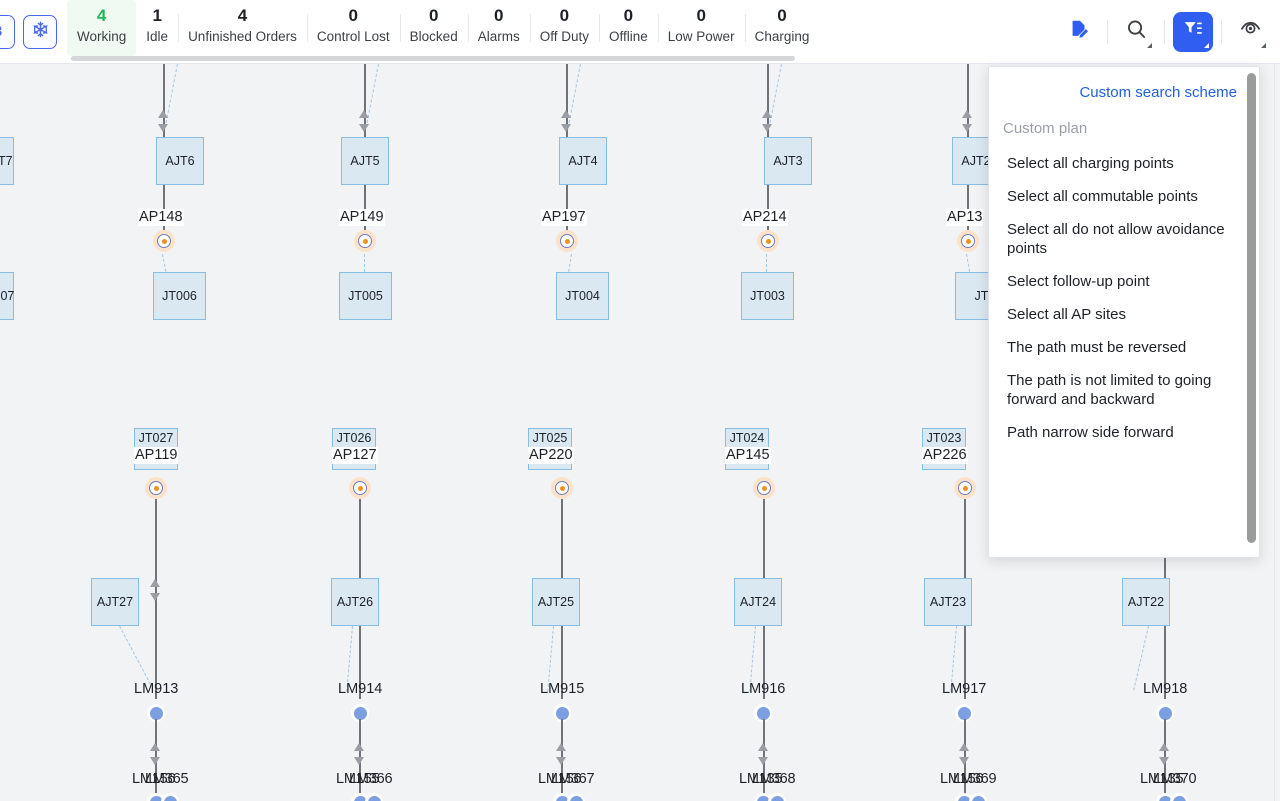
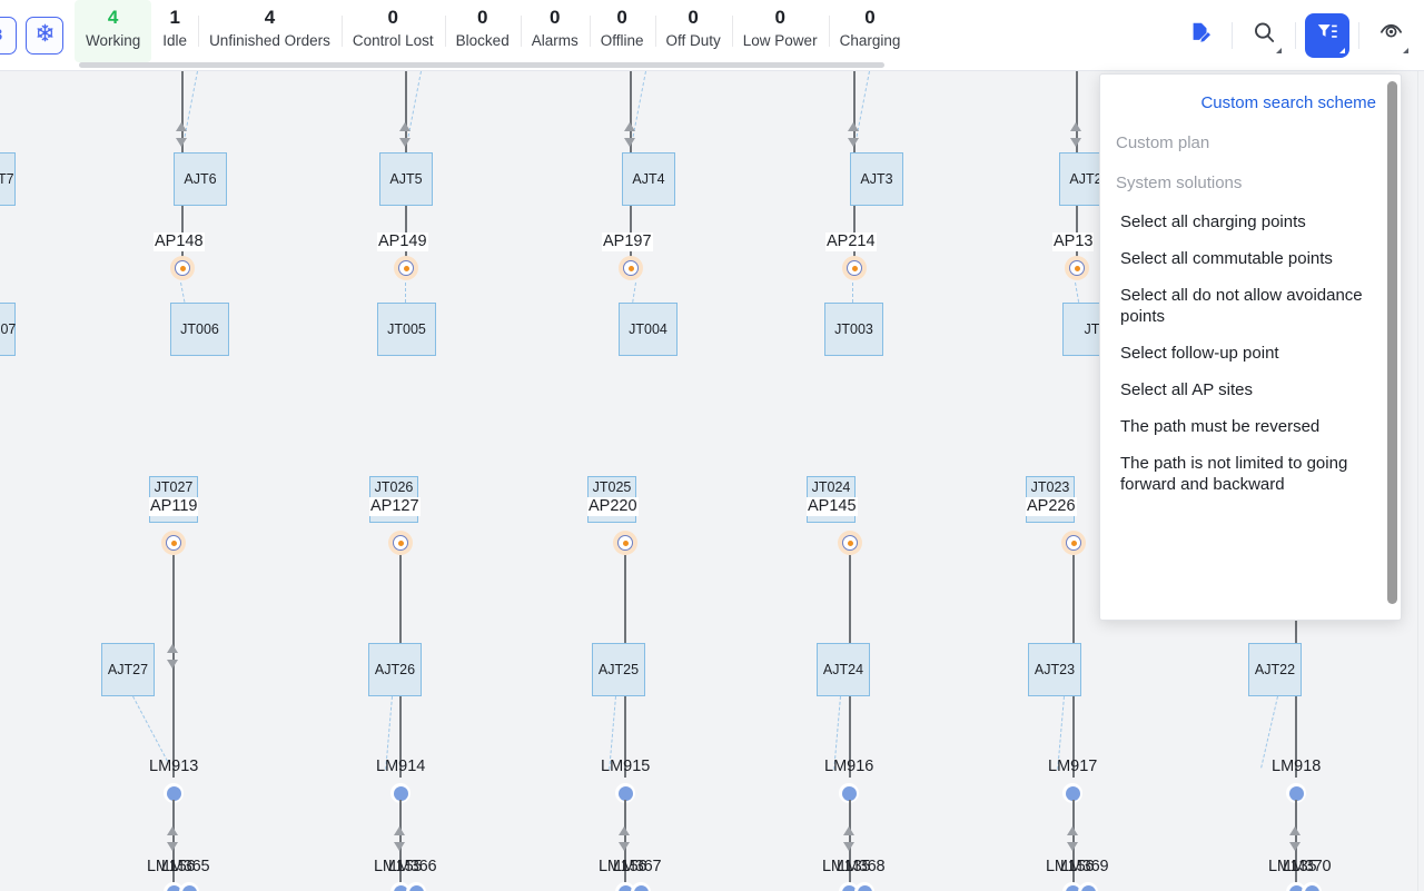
  4
  Working
  1
  Idle
  4
  Unfinished Orders
  0
  Control Lost
  0
  Blocked
  0
  Alarms
  0
- Off Duty
+ Offline
  0
- Offline
+ Off Duty
  0
  Low Power
  0
  Charging
  AJT6
  AJT5
  AJT4
  AJT3
  AJT
  AP148
  AP149
  AP197
  AP214
  AP13
  JT006
  JT005
  JT004
  JT003
  JT
  JT027
  AP119
  JT026
  AP127
  JT025
  AP220
  JT024
  AP145
  JT023
  AP226
  AJT27
  AJT26
  AJT25
  AJT24
  AJT23
  AJT22
  LM913
  LM914
  LM915
  LM916
  LM917
  LM918
  LM156
  LM365
  LM155
  LM366
  LM156
  LM367
  LM135
  LM368
  LM156
  LM369
  LM135
  LM370
  Custom search scheme
  Custom plan
+ System solutions
  Select all charging points
  Select all commutable points
  Select all do not allow avoidance points
  Select follow-up point
  Select all AP sites
  The path must be reversed
  The path is not limited to going forward and backward
- Path narrow side forward
